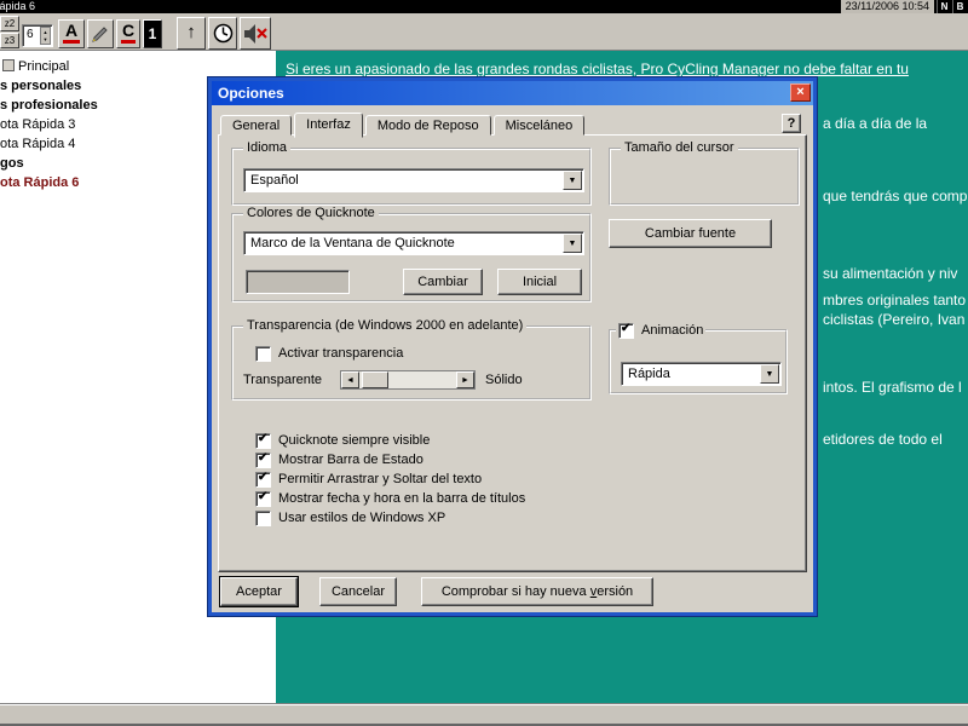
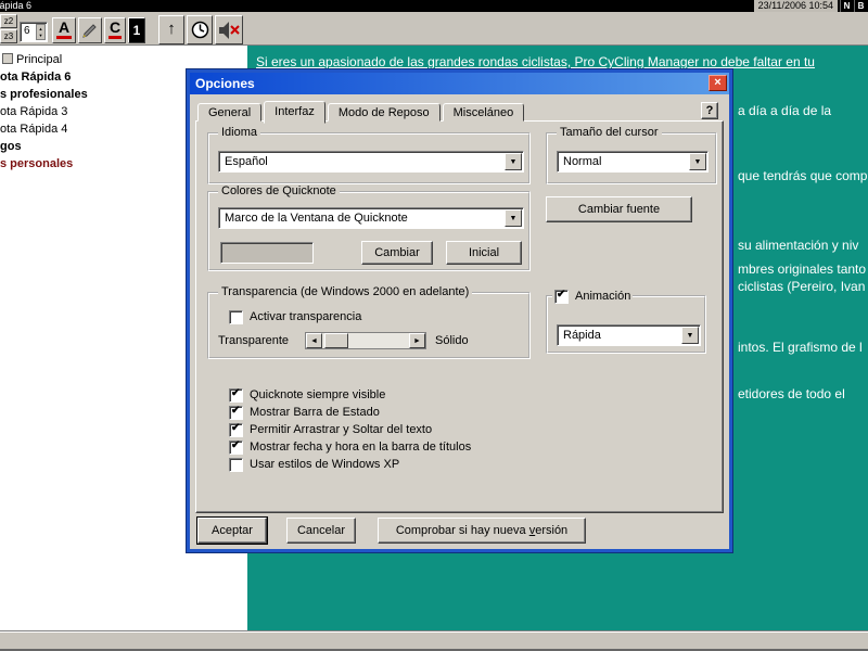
  ápida 6
  23/11/2006 10:54
  N
  B
  z2
  z3
  6
  A
  C
  1
  ↑
  Principal
- s personales
+ ota Rápida 6
  s profesionales
  ota Rápida 3
  ota Rápida 4
  gos
- ota Rápida 6
+ s personales
  Si eres un apasionado de las grandes rondas ciclistas, Pro CyCling Manager no debe faltar en tu
  a día a día de la
  que tendrás que comp
  su alimentación y niv
  mbres originales tanto
  ciclistas (Pereiro, Ivan
  intos. El grafismo de l
  etidores de todo el
  Opciones
  ×
  General
  Interfaz
  Modo de Reposo
  Misceláneo
  ?
  Idioma
  Español
  Tamaño del cursor
+ Normal
  Colores de Quicknote
  Marco de la Ventana de Quicknote
  Cambiar
  Inicial
  Cambiar fuente
  Transparencia (de Windows 2000 en adelante)
  Activar transparencia
  Transparente
  Sólido
  ✔
  Animación
  Rápida
  ✔
  Quicknote siempre visible
  ✔
  Mostrar Barra de Estado
  ✔
  Permitir Arrastrar y Soltar del texto
  ✔
  Mostrar fecha y hora en la barra de títulos
  Usar estilos de Windows XP
  Aceptar
  Cancelar
  Comprobar si hay nueva versión
